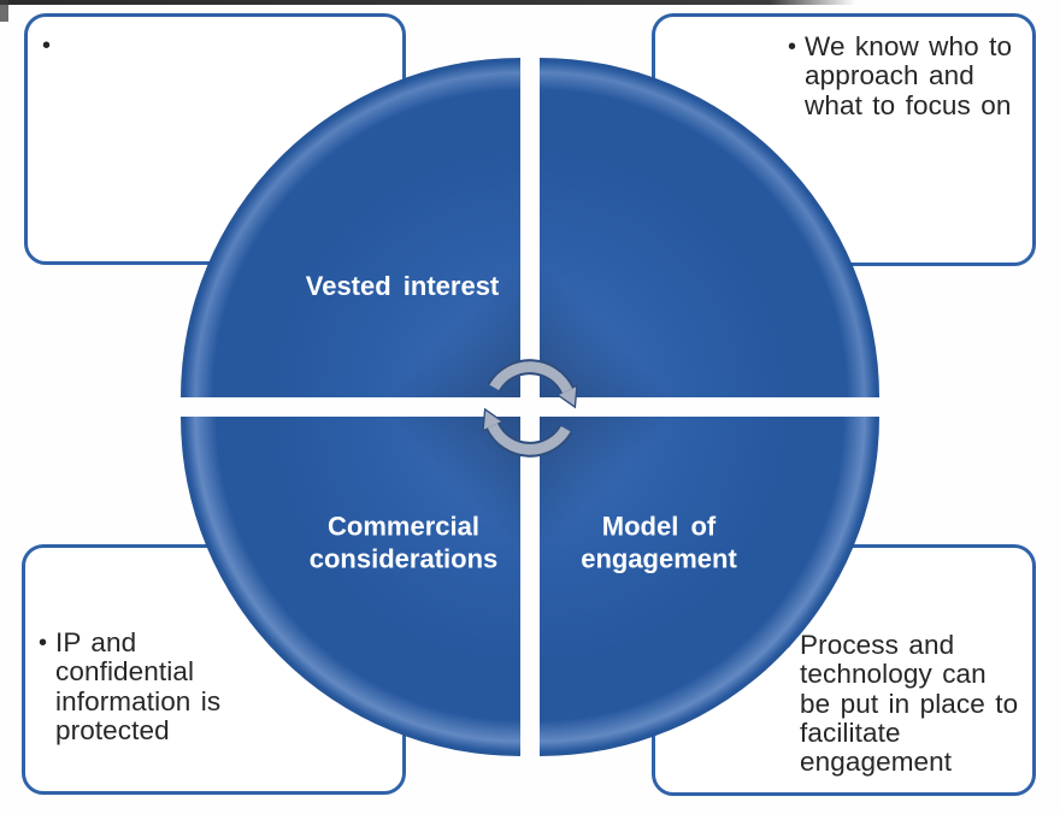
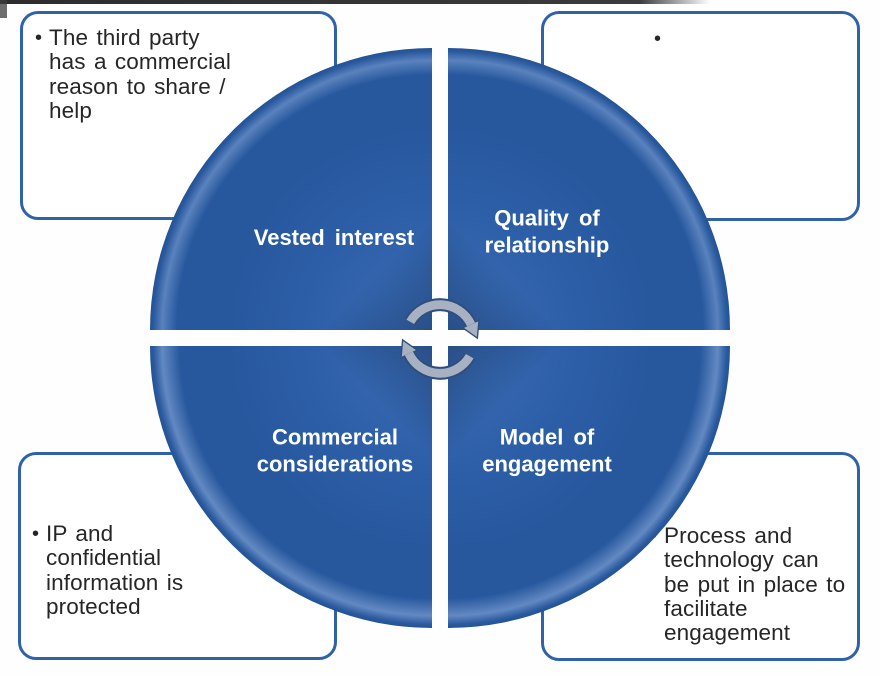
  •
+ The third party
+ has a commercial
+ reason to share /
+ help
  •
- We know who to
- approach and
- what to focus on
  •
  IP and
  confidential
  information is
  protected
  Process and
  technology can
  be put in place to
  facilitate
  engagement
  Vested interest
+ Quality of
+ relationship
  Commercial
  considerations
  Model of
  engagement
